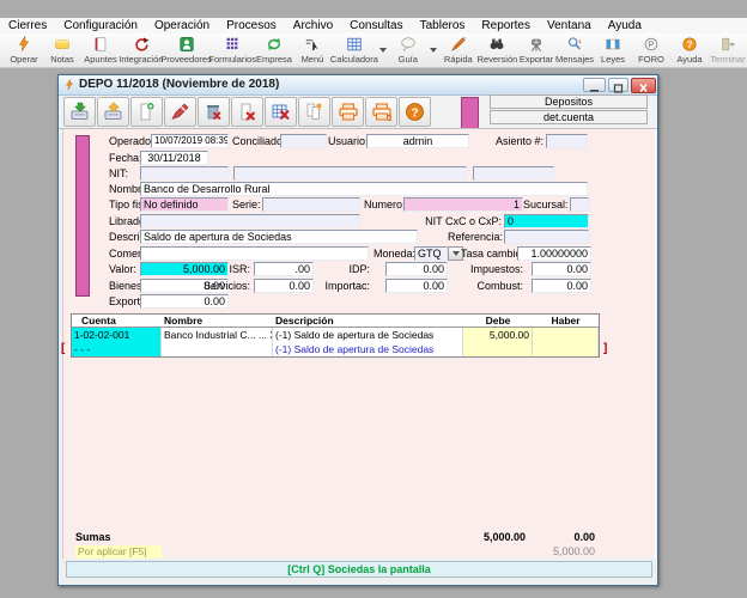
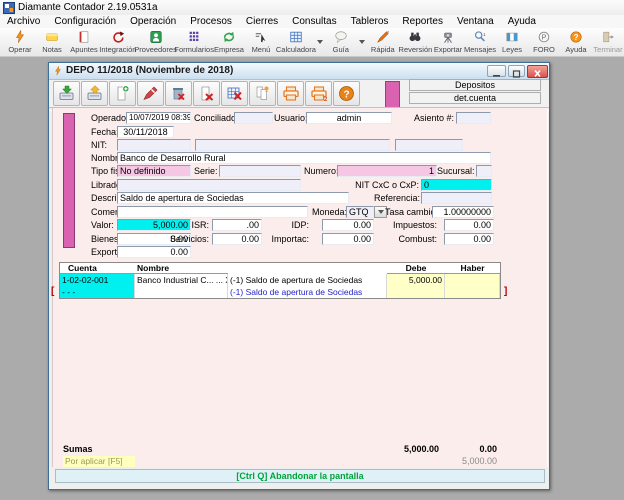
+ Diamante Contador 2.19.0531a
- Cierres
+ Archivo
  Configuración
  Operación
  Procesos
- Archivo
+ Cierres
  Consultas
  Tableros
  Reportes
  Ventana
  Ayuda
  Operar
  Notas
  Apuntes
  Integración
  Proveedores
  Formularios
  Empresa
  Menú
  Calculadora
  Guía
  Rápida
  Reversión
  Exportar
  Mensajes
  Leyes
  FORO
  ?
  Ayuda
  Terminar
  DEPO 11/2018 (Noviembre de 2018)
  ?
  Depositos
  det.cuenta
  Operado
  10/07/2019 08:39
  Conciliad
  Usuario
  admin
  Asiento #:
  Fecha
  30/11/2018
  NIT:
  Banco de Desarrollo Rural
  No definido
  Serie:
  Numero
  1
  Sucursal:
  Librad
  NIT CxC o CxP:
  0
  Saldo de apertura de Sociedas
  Referencia:
  Moneda
  GTQ
  Tasa cambi
  1.00000000
  Valor:
  5,000.00
  ISR:
  .00
  IDP:
  0.00
  Impuestos:
  0.00
  Biene
  0.00
  Servicios:
  0.00
  Importac:
  0.00
  Combust:
  0.00
  0.00
  Cuenta
  Nombre
- Descripción
  Debe
  Haber
  1-02-02-001
  Banco Industrial C... ...
  (-1) Saldo de apertura de Sociedas
  5,000.00
  - - -
  (-1) Saldo de apertura de Sociedas
  [
  ]
  Sumas
  5,000.00
  0.00
  Por aplicar [F5]
  5,000.00
- [Ctrl Q] Sociedas la pantalla
+ [Ctrl Q] Abandonar la pantalla
